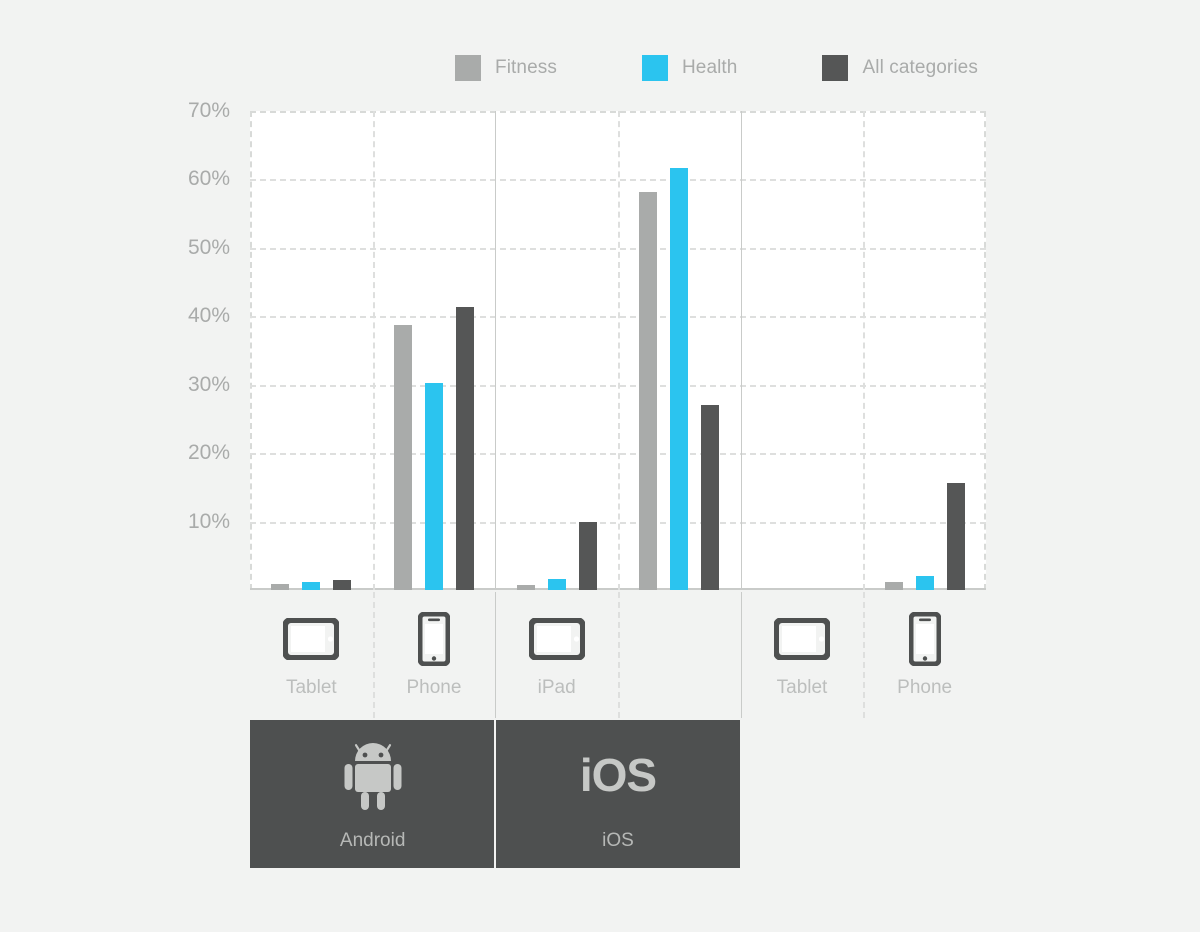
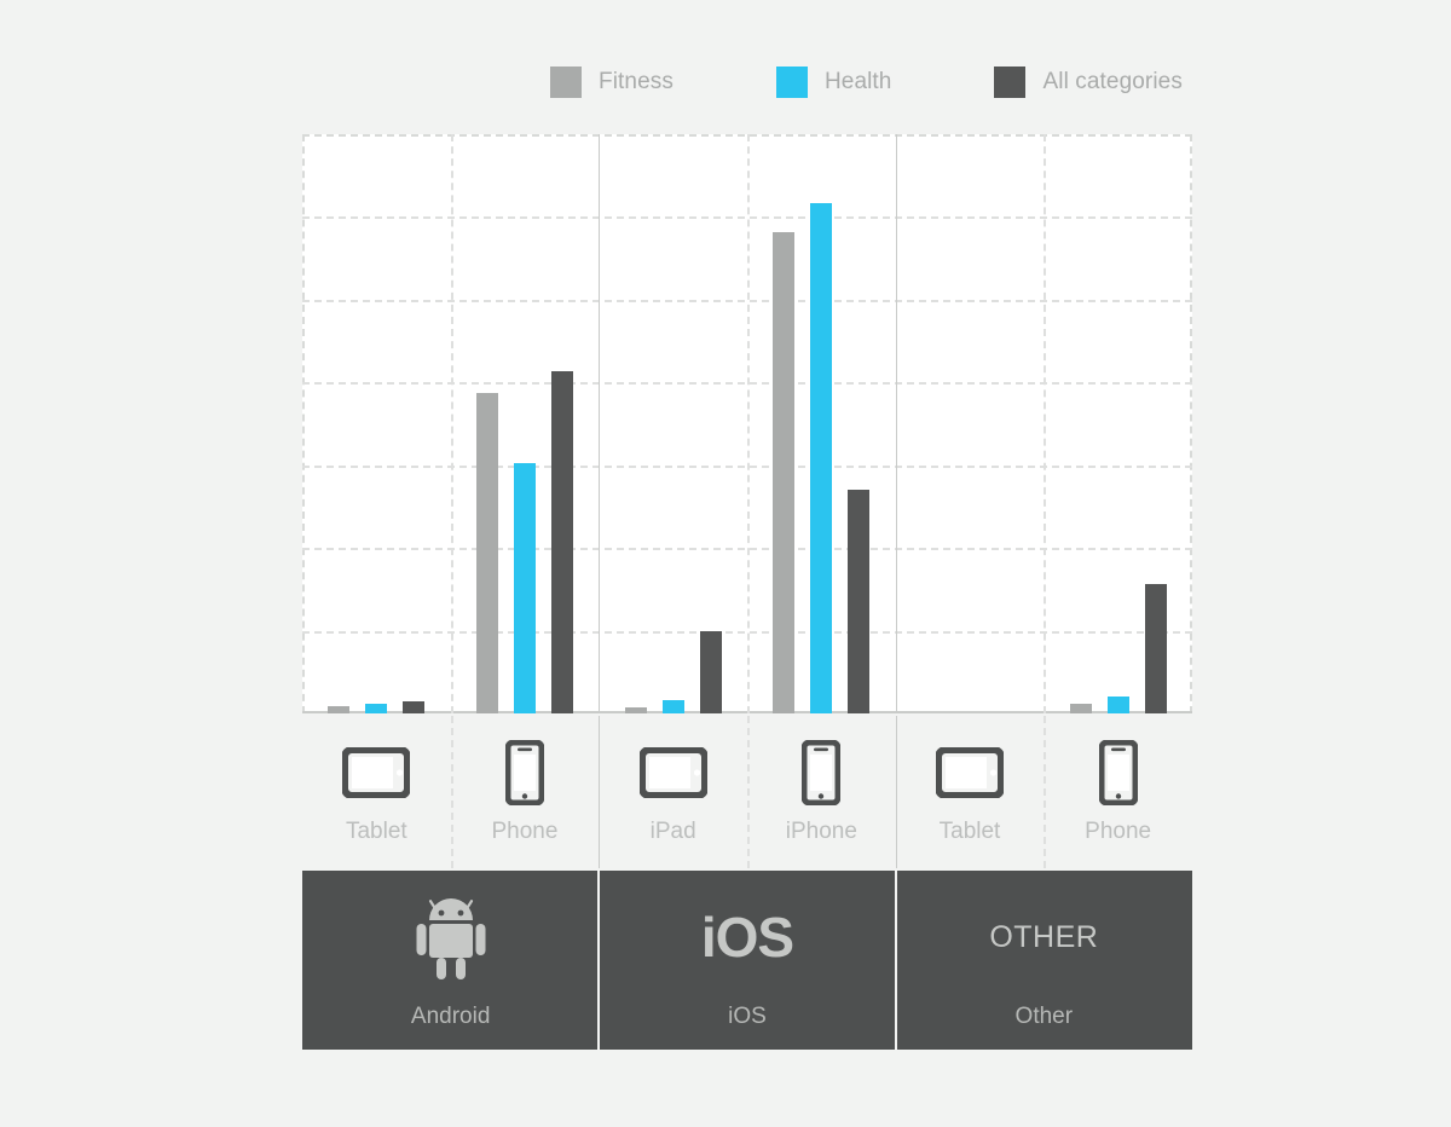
  Fitness
  Health
  All categories
- 70%
- 60%
- 50%
- 40%
- 30%
- 20%
- 10%
  Tablet
  Phone
  iPad
+ iPhone
  Tablet
  Phone
  Android
  iOS
  iOS
+ OTHER
+ Other
